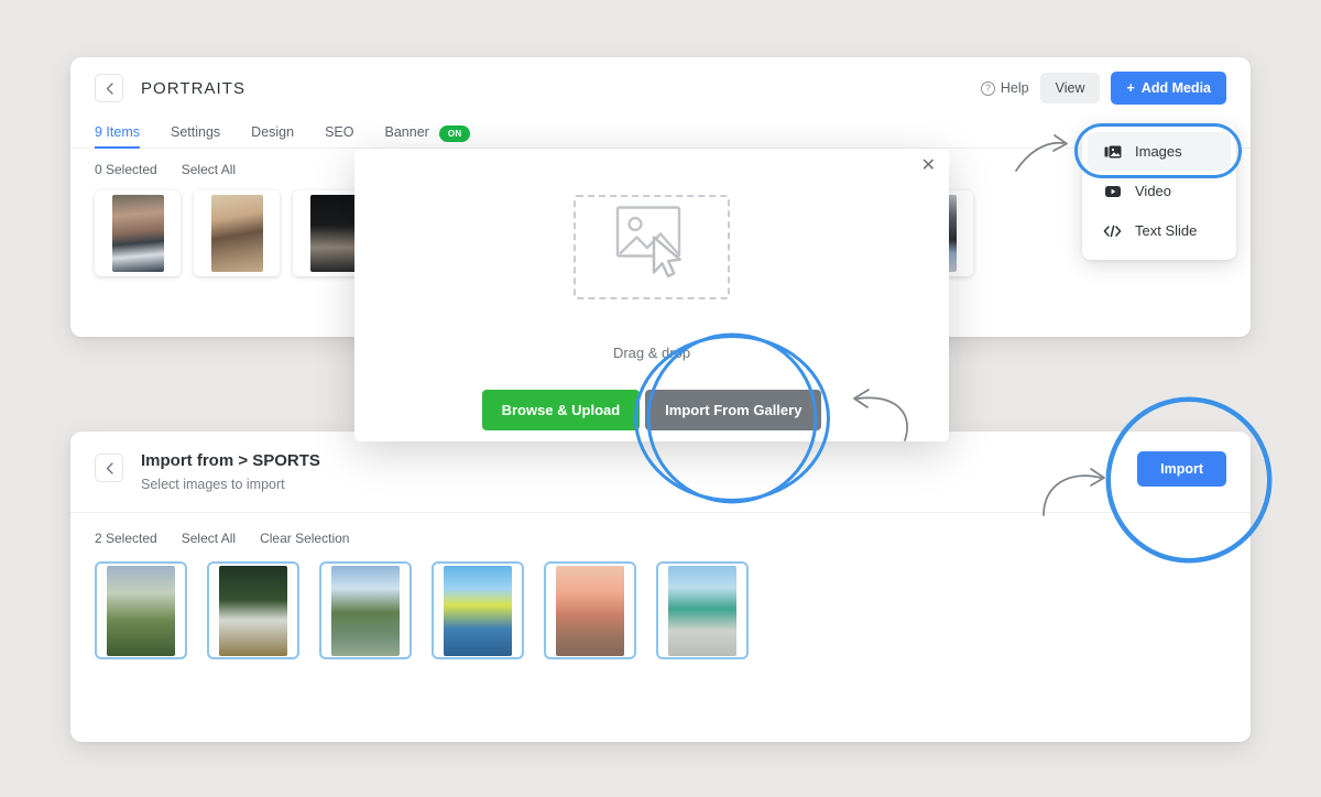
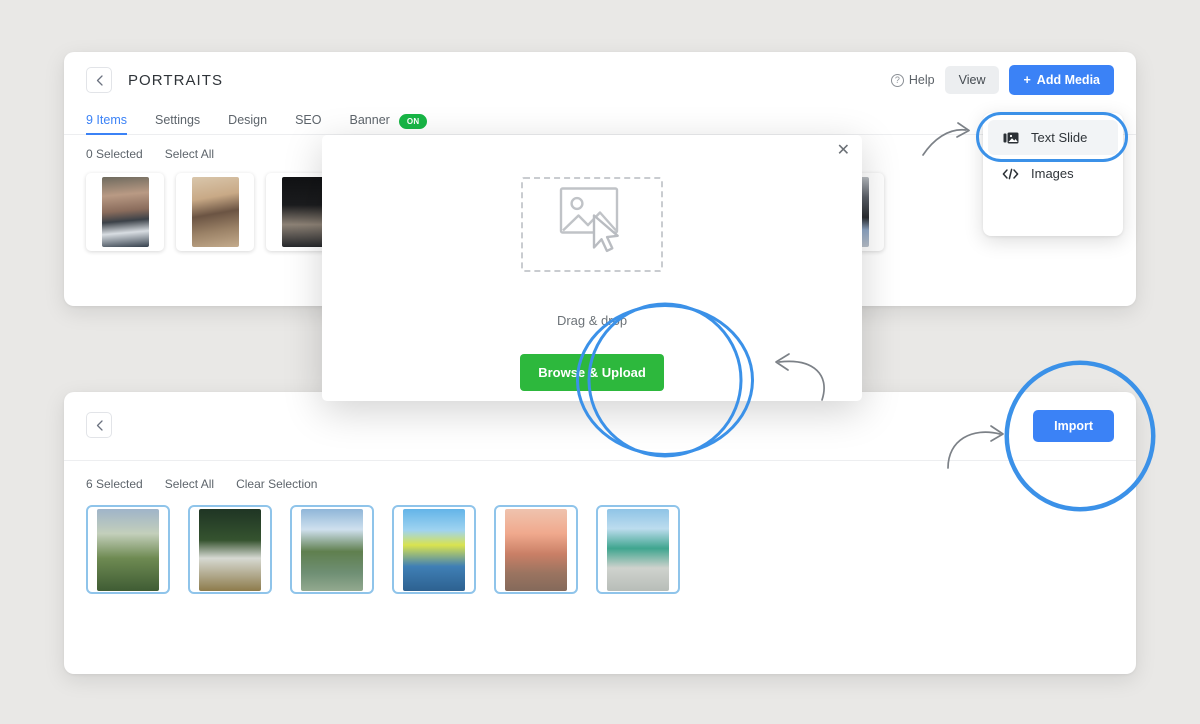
  PORTRAITS
  ?
  Help
  View
  +
  Add Media
  9 Items
  Settings
  Design
  SEO
  Banner
  ON
  0 Selected
  Select All
- Import from > SPORTS
- Select images to import
  Import
- 2 Selected
+ 6 Selected
  Select All
  Clear Selection
- Images
+ Text Slide
- Video
- Text Slide
+ Images
  ✕
  Drag & drp
  Browse & Upload
- Import From Gallery
